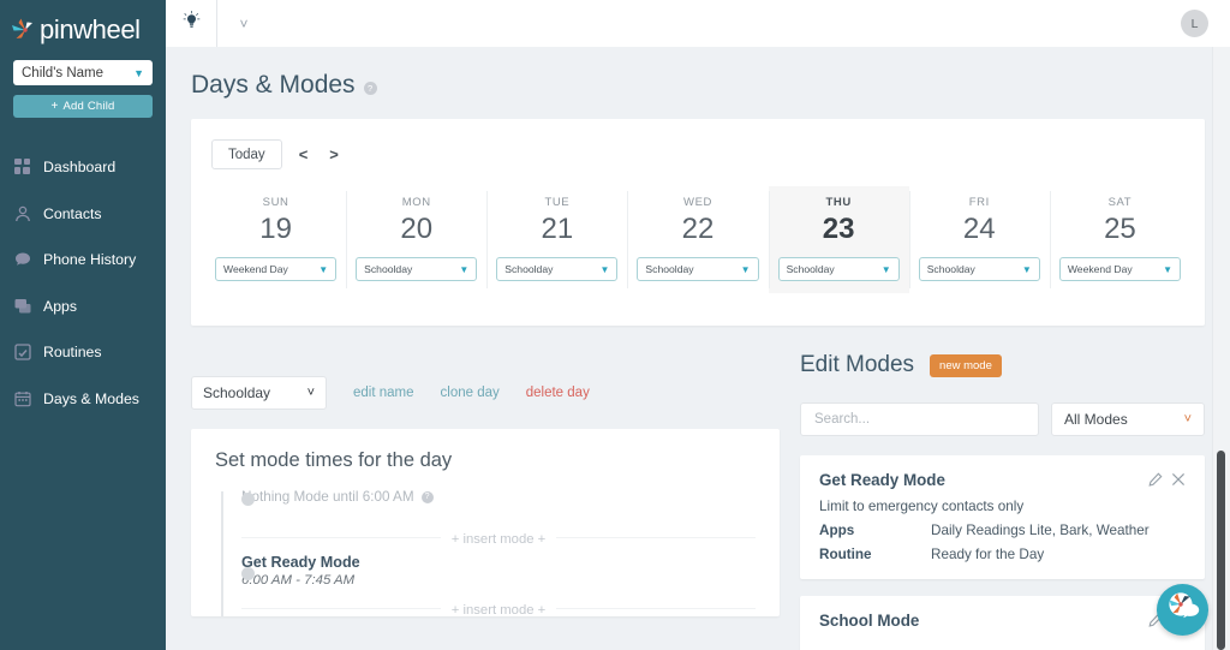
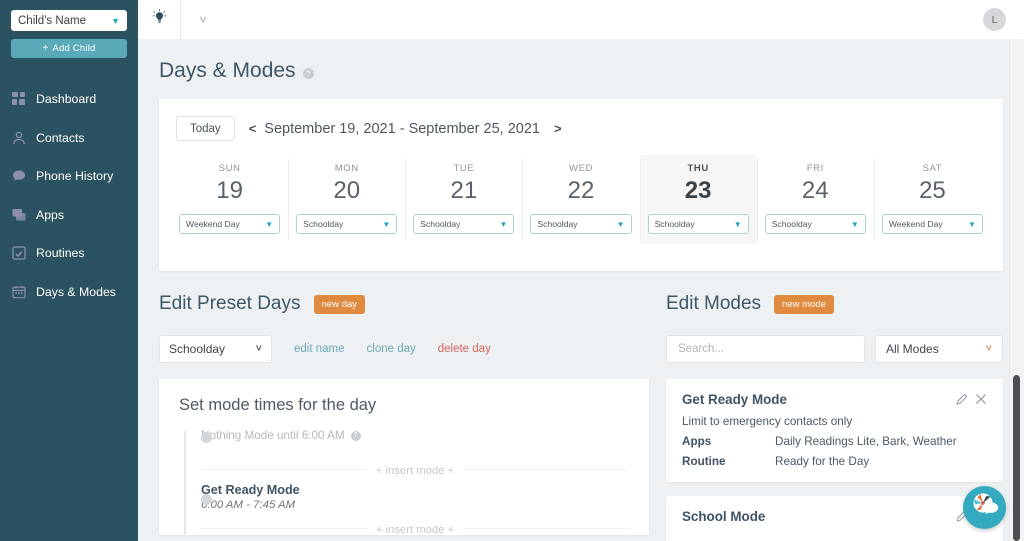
- pinwheel
  Child's Name
  ▼
  +
  Add Child
  Dashboard
  Contacts
  Phone History
  Apps
  Routines
  Days & Modes
  ˅
  L
  Days & Modes
  ?
  Today
  <
+ September 19, 2021 - September 25, 2021
  >
  SUN
  19
  Weekend Day
  ▼
  MON
  20
  Schoolday
  ▼
  TUE
  21
  Schoolday
  ▼
  WED
  22
  Schoolday
  ▼
  THU
  23
  Schoolday
  ▼
  FRI
  24
  Schoolday
  ▼
  SAT
  25
  Weekend Day
  ▼
+ Edit Preset Days
+ new day
  Schoolday
  ˅
  edit name
  clone day
  delete day
  Set mode times for the day
  othing Mode until 6:00 AM
  + insert mode +
  Get Ready Mode
  6:00 AM - 7:45 AM
  + insert mode +
  Edit Modes
  new mode
  Search...
  All Modes
  ˅
  Get Ready Mode
  Limit to emergency contacts only
  Apps
  Daily Readings Lite, Bark, Weather
  Routine
  Ready for the Day
  School Mode
